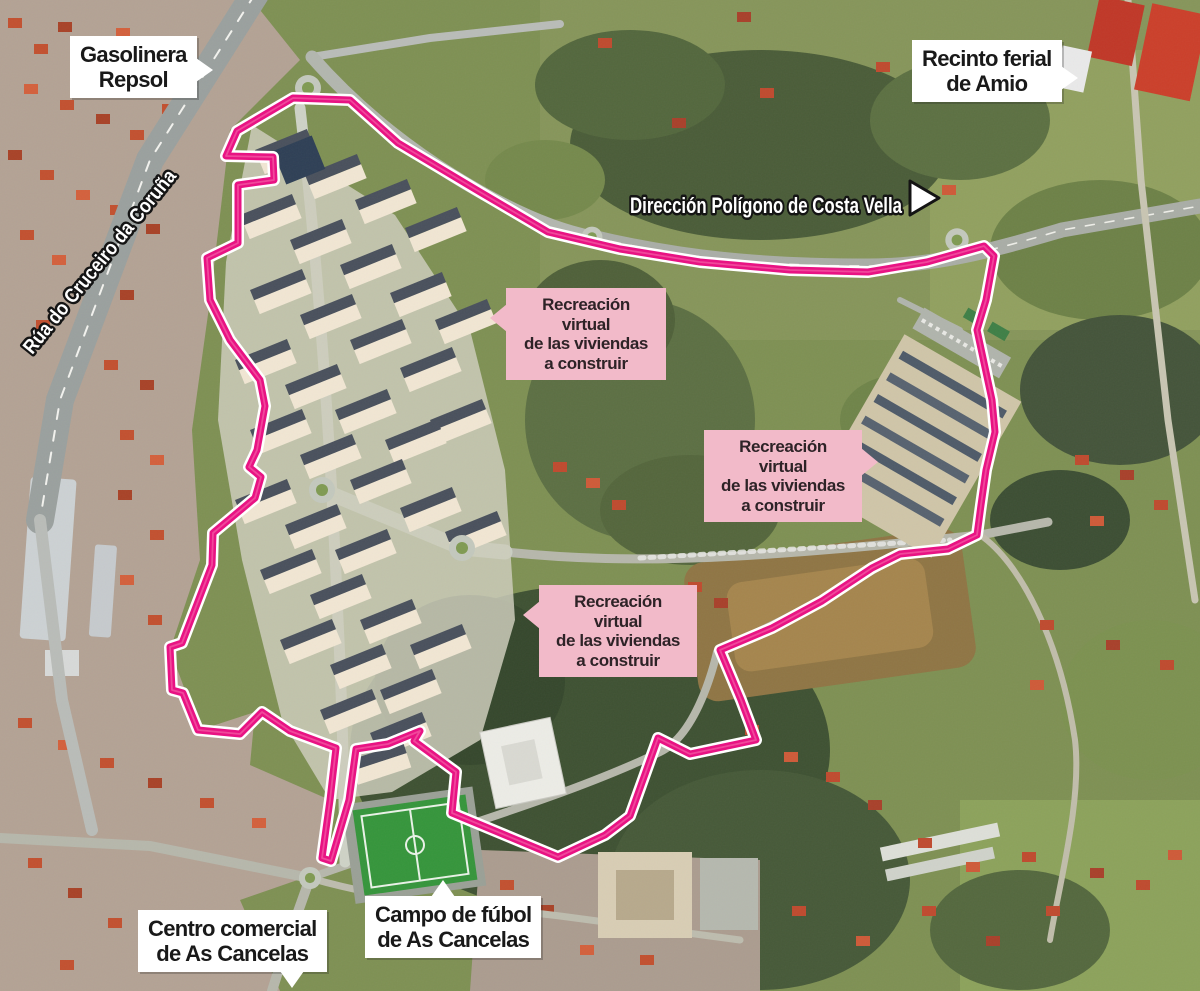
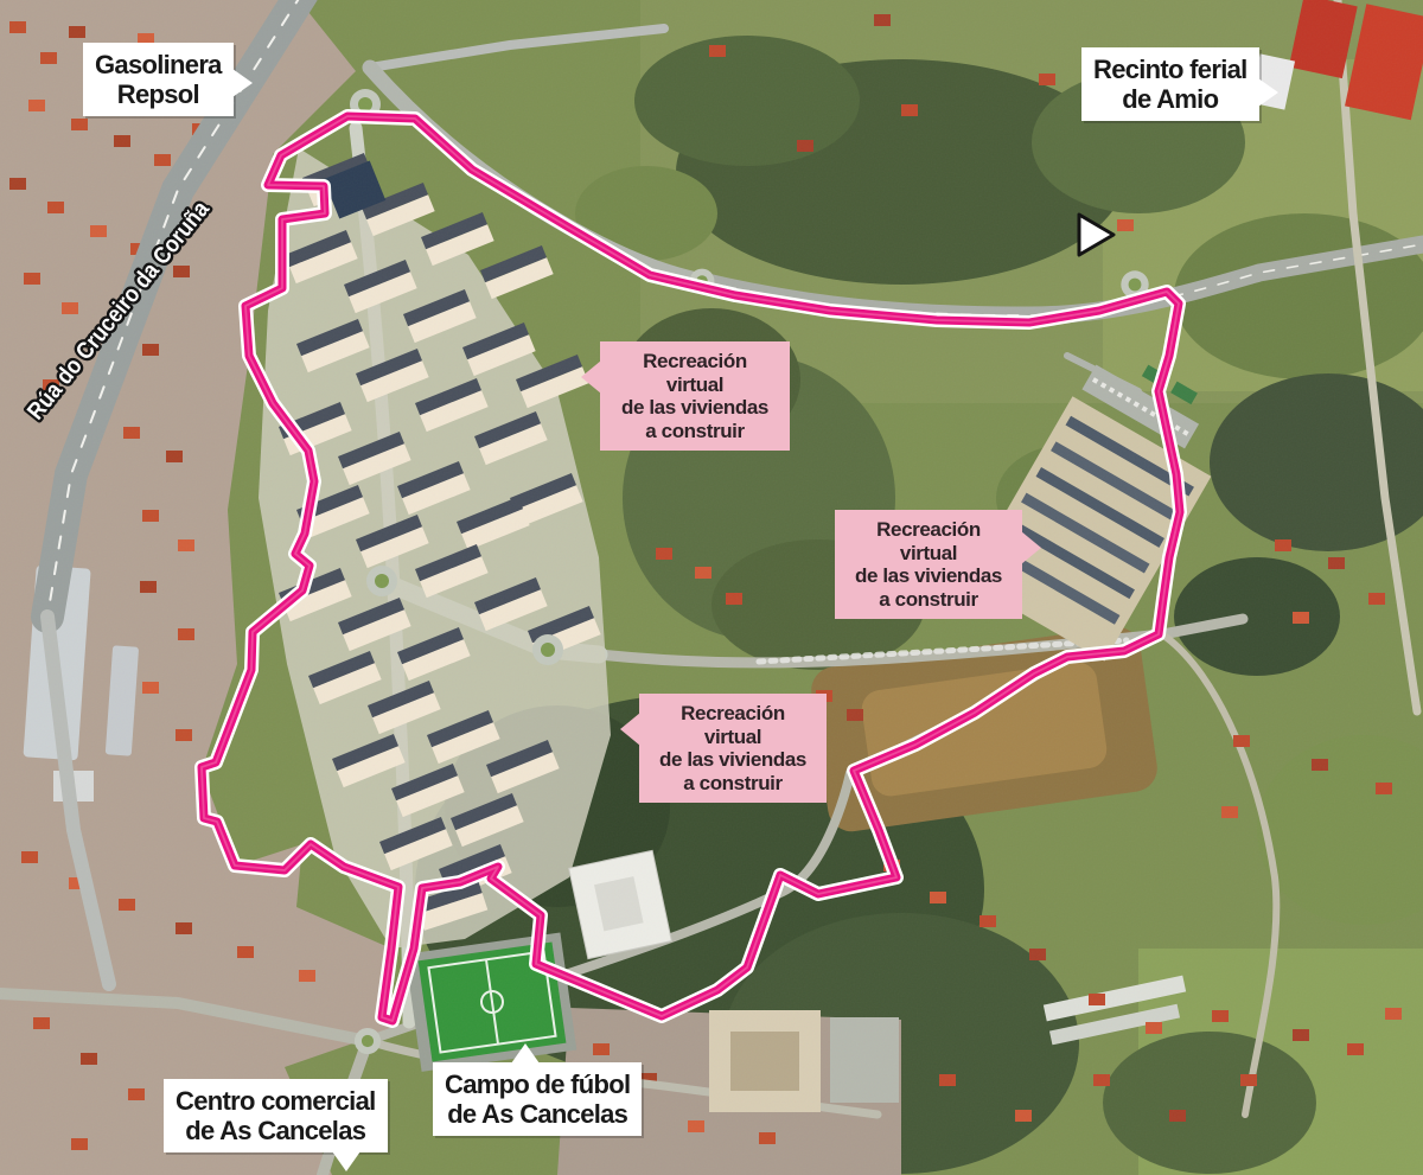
- Dirección Polígono de Costa Vella
  Gasolinera
  Repsol
  Recinto ferial
  de Amio
  Centro comercial
  de As Cancelas
  Campo de fúbol
  de As Cancelas
  Recreación
  virtual
  de las viviendas
  a construir
  Recreación
  virtual
  de las viviendas
  a construir
  Recreación
  virtual
  de las viviendas
  a construir
